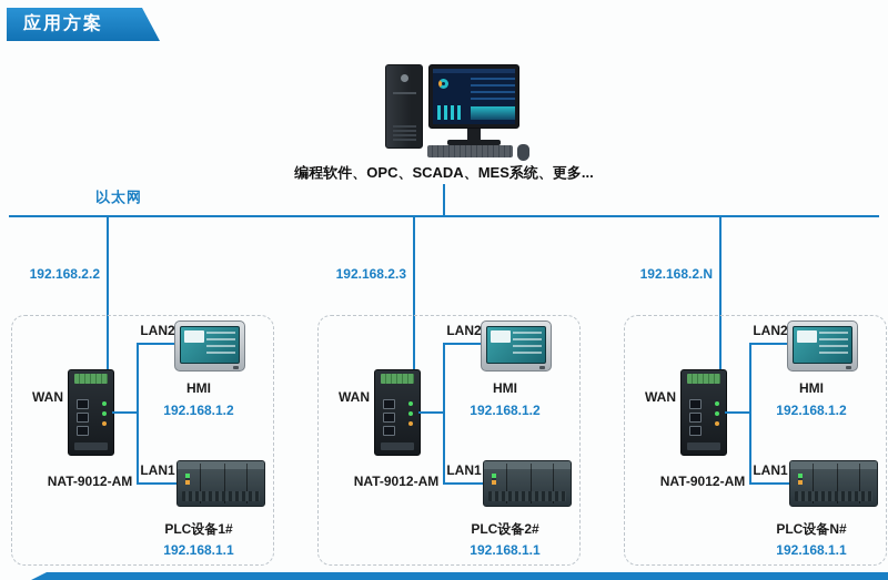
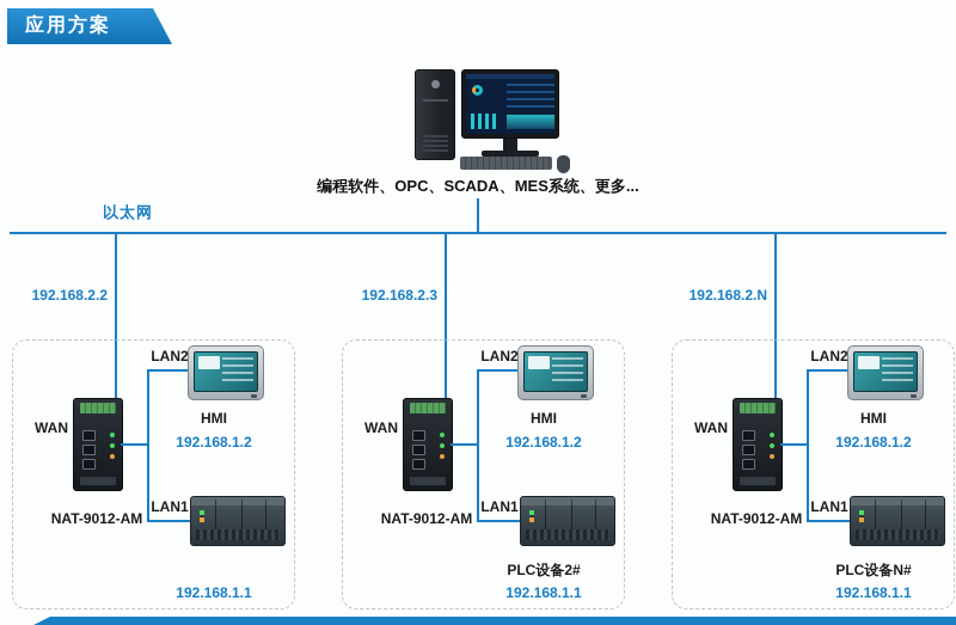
  应用方案
  编程软件、OPC、SCADA、MES系统、更多...
  以太网
  192.168.2.2
  WAN
  NAT-9012-AM
  LAN2
  LAN1
  HMI
  192.168.1.2
- PLC设备1#
  192.168.1.1
  192.168.2.3
  WAN
  NAT-9012-AM
  LAN2
  LAN1
  HMI
  192.168.1.2
  PLC设备2#
  192.168.1.1
  192.168.2.N
  WAN
  NAT-9012-AM
  LAN2
  LAN1
  HMI
  192.168.1.2
  PLC设备N#
  192.168.1.1
